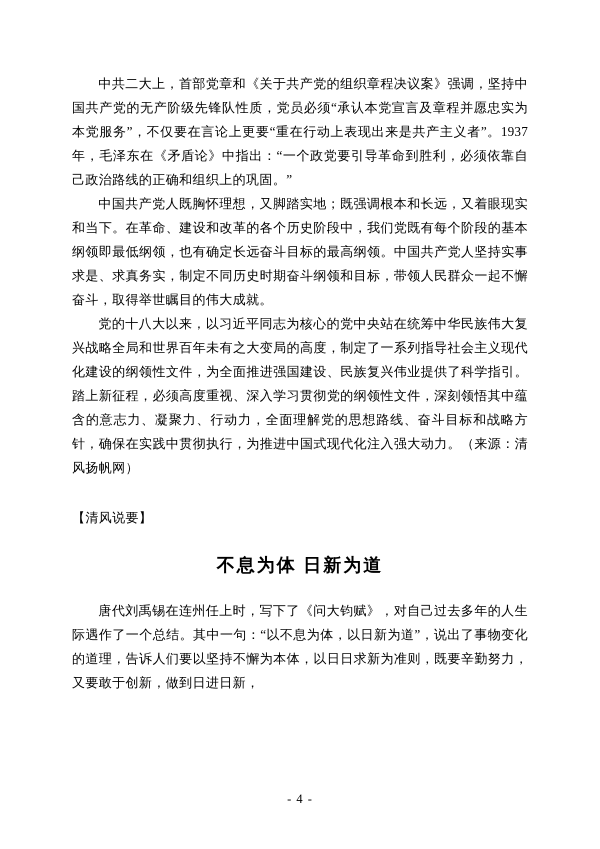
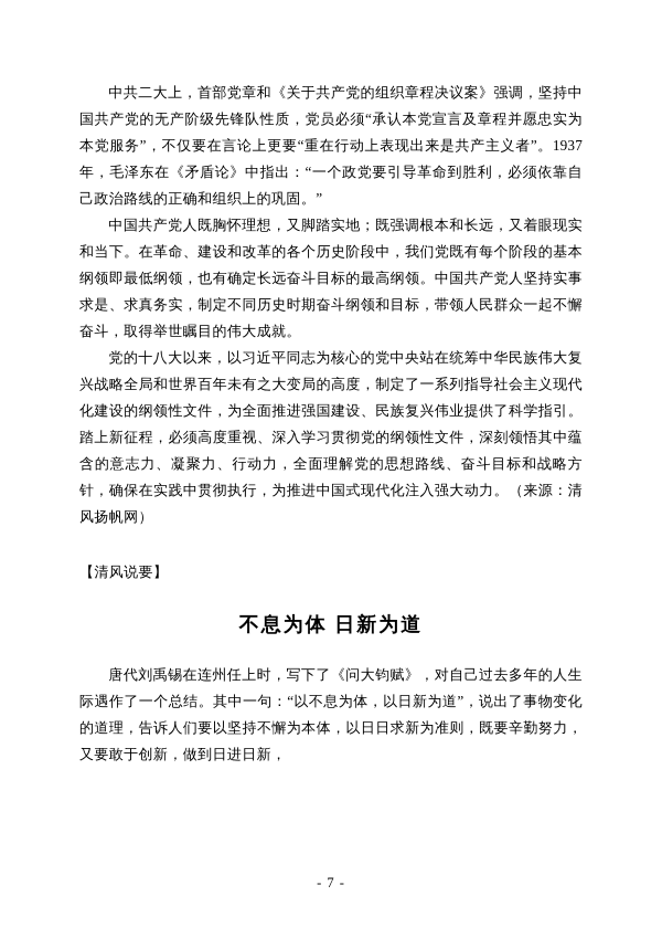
  中共二大上，首部党章和《关于共产党的组织章程决议案》强调，坚持中国共产党的无产阶级先锋队性质，党员必须“承认本党宣言及章程并愿忠实为本党服务”，不仅要在言论上更要“重在行动上表现出来是共产主义者”。1937年，毛泽东在《矛盾论》中指出：“一个政党要引导革命到胜利，必须依靠自己政治路线的正确和组织上的巩固。”
  中国共产党人既胸怀理想，又脚踏实地；既强调根本和长远，又着眼现实和当下。在革命、建设和改革的各个历史阶段中，我们党既有每个阶段的基本纲领即最低纲领，也有确定长远奋斗目标的最高纲领。中国共产党人坚持实事求是、求真务实，制定不同历史时期奋斗纲领和目标，带领人民群众一起不懈奋斗，取得举世瞩目的伟大成就。
  党的十八大以来，以习近平同志为核心的党中央站在统筹中华民族伟大复兴战略全局和世界百年未有之大变局的高度，制定了一系列指导社会主义现代化建设的纲领性文件，为全面推进强国建设、民族复兴伟业提供了科学指引。踏上新征程，必须高度重视、深入学习贯彻党的纲领性文件，深刻领悟其中蕴含的意志力、凝聚力、行动力，全面理解党的思想路线、奋斗目标和战略方针，确保在实践中贯彻执行，为推进中国式现代化注入强大动力。（来源：清风扬帆网）
  【清风说要】
  不息为体 日新为道
  唐代刘禹锡在连州任上时，写下了《问大钧赋》，对自己过去多年的人生际遇作了一个总结。其中一句：“以不息为体，以日新为道”，说出了事物变化的道理，告诉人们要以坚持不懈为本体，以日日求新为准则，既要辛勤努力，又要敢于创新，做到日进日新，
- - 4 -
+ - 7 -
